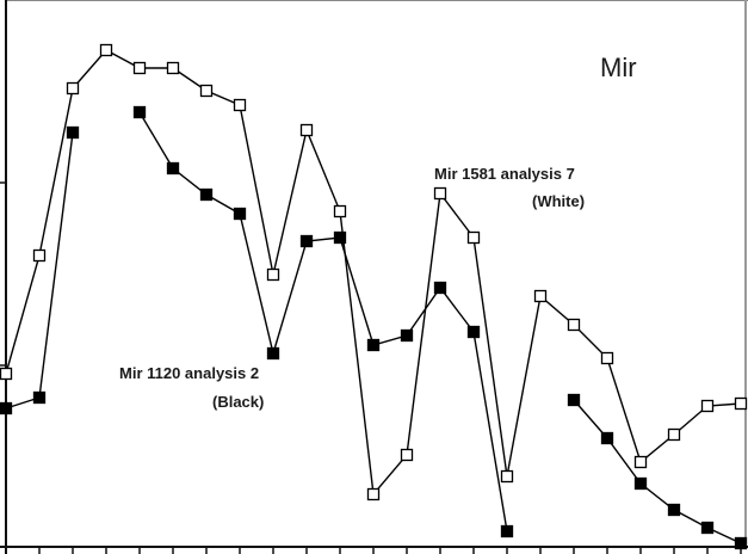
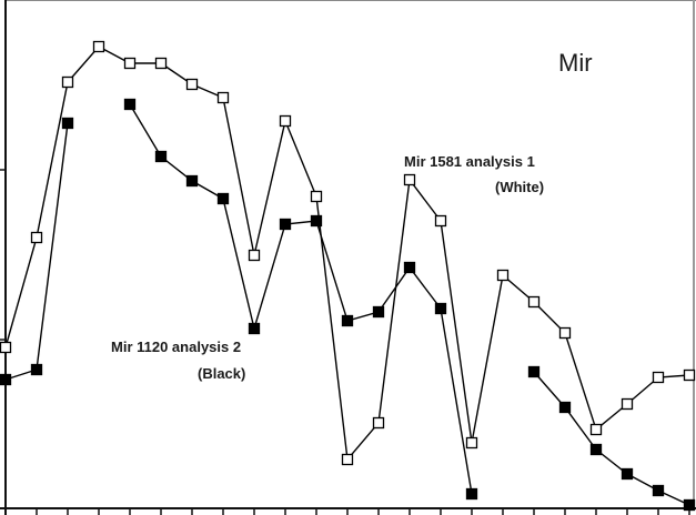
  Mir
- Mir 1581 analysis 7
+ Mir 1581 analysis 1
  (White)
  Mir 1120 analysis 2
  (Black)
